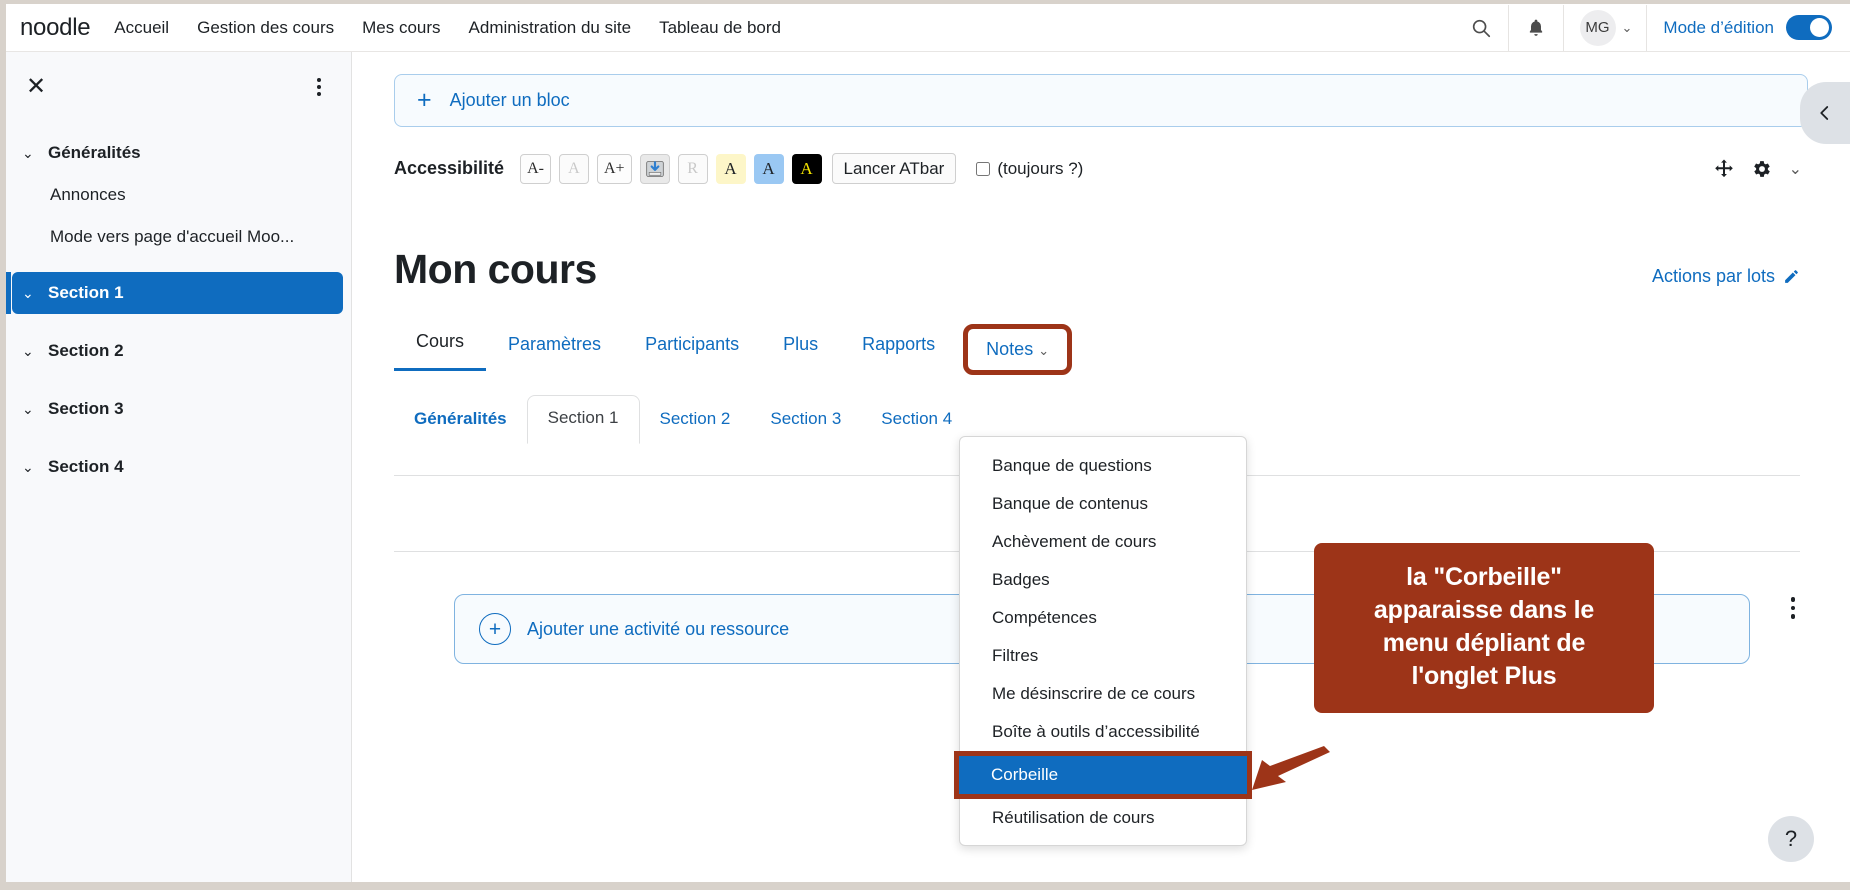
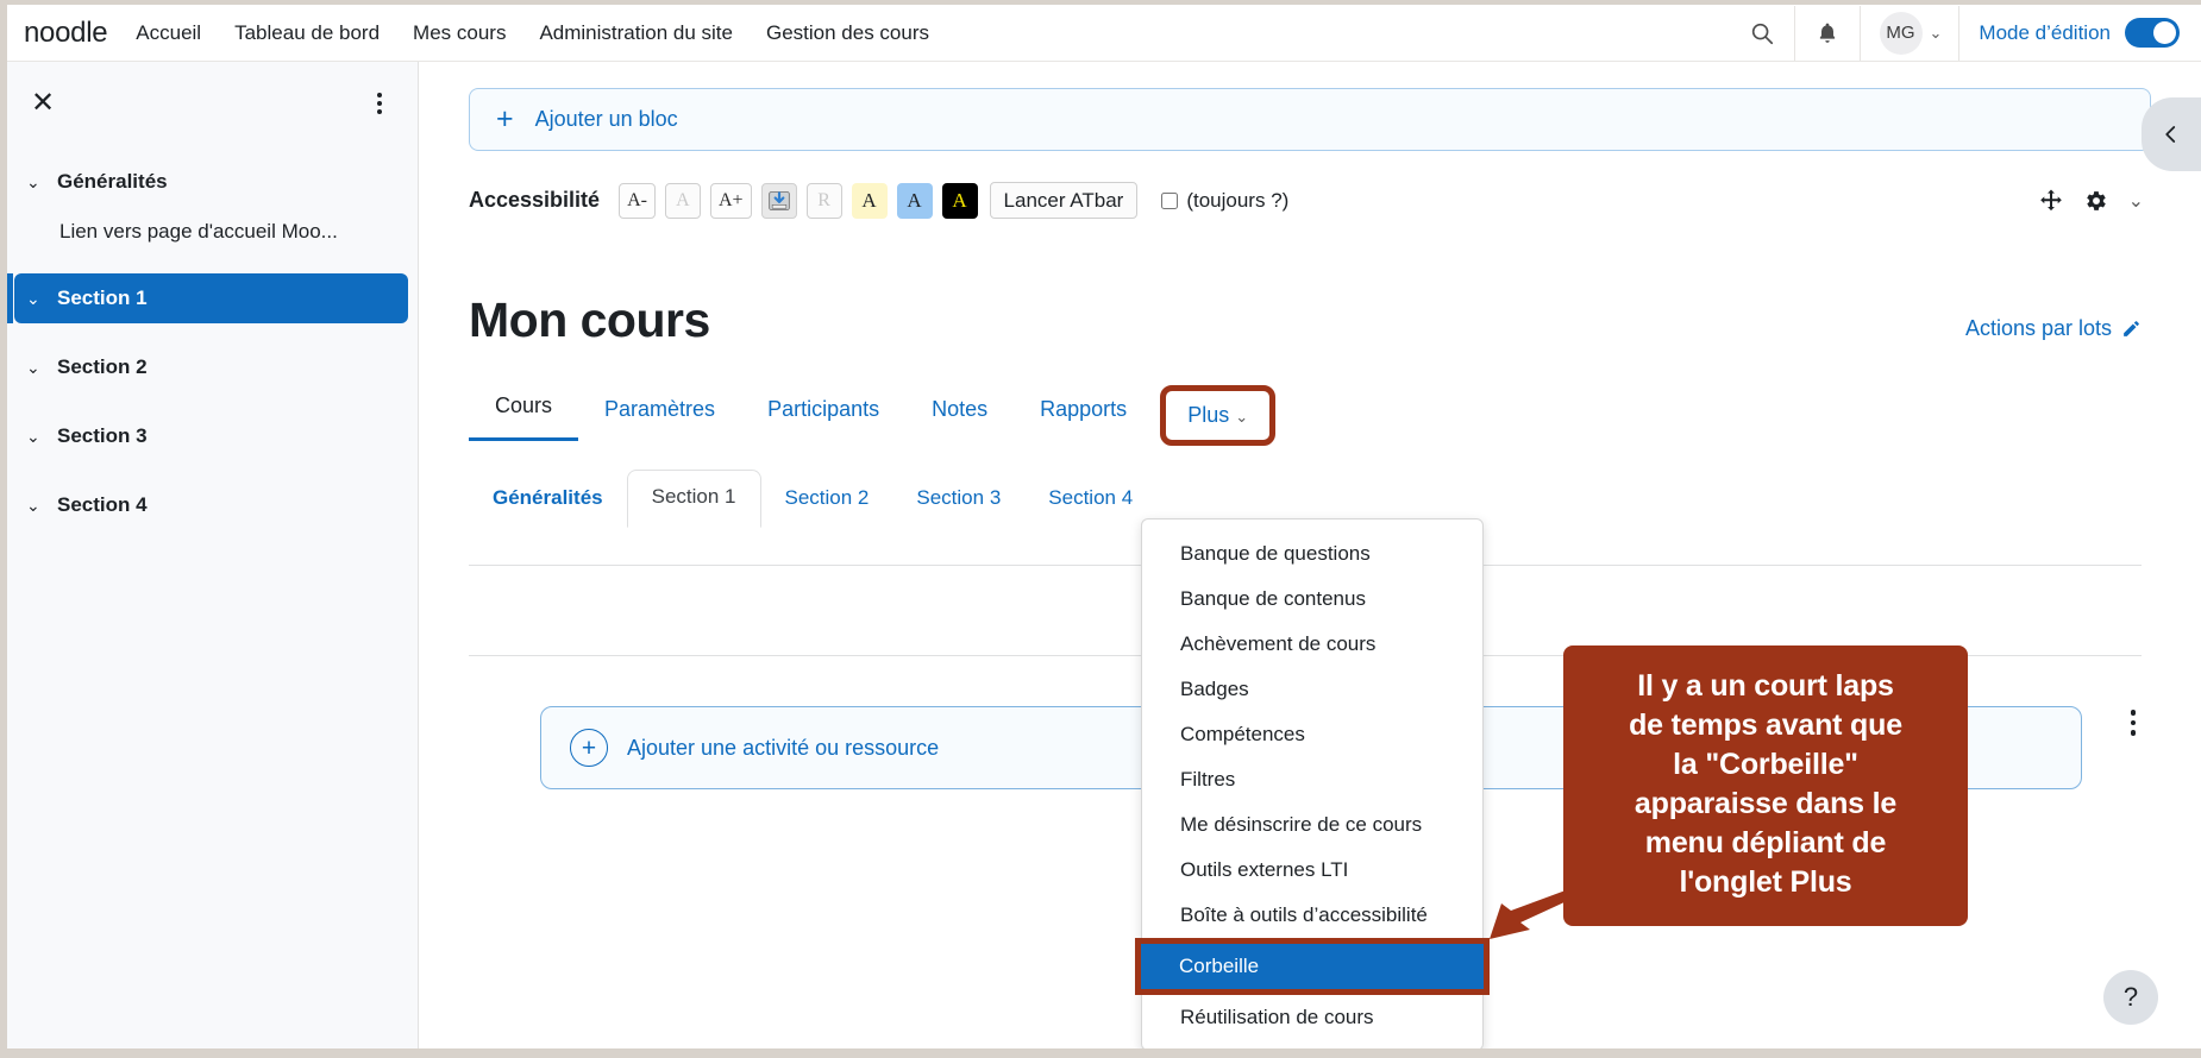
  noodle
  Accueil
- Gestion des cours
+ Tableau de bord
  Mes cours
  Administration du site
- Tableau de bord
+ Gestion des cours
  MG
  ⌄
  Mode d’édition
  ✕
  ⌄
  Généralités
- Annonces
- Mode vers page d'accueil Moo...
+ Lien vers page d'accueil Moo...
  ⌄
  Section 1
  ⌄
  Section 2
  ⌄
  Section 3
  ⌄
  Section 4
  +
  Ajouter un bloc
  Accessibilité
  A-
  A
  A+
  R
  A
  A
  A
  Lancer ATbar
  (toujours ?)
  ⌄
  Mon cours
  Actions par lots
  Cours
  Paramètres
  Participants
- Plus
+ Notes
  Rapports
- Notes ⌄
+ Plus ⌄
  Généralités
  Section 1
  Section 2
  Section 3
  Section 4
  +
  Ajouter une activité ou ressource
  Banque de questions
  Banque de contenus
  Achèvement de cours
  Badges
  Compétences
  Filtres
  Me désinscrire de ce cours
+ Outils externes LTI
  Boîte à outils d’accessibilité
  Corbeille
  Réutilisation de cours
+ Il y a un court laps
+ de temps avant que
  la "Corbeille"
  apparaisse dans le
  menu dépliant de
  l'onglet Plus
  ?
